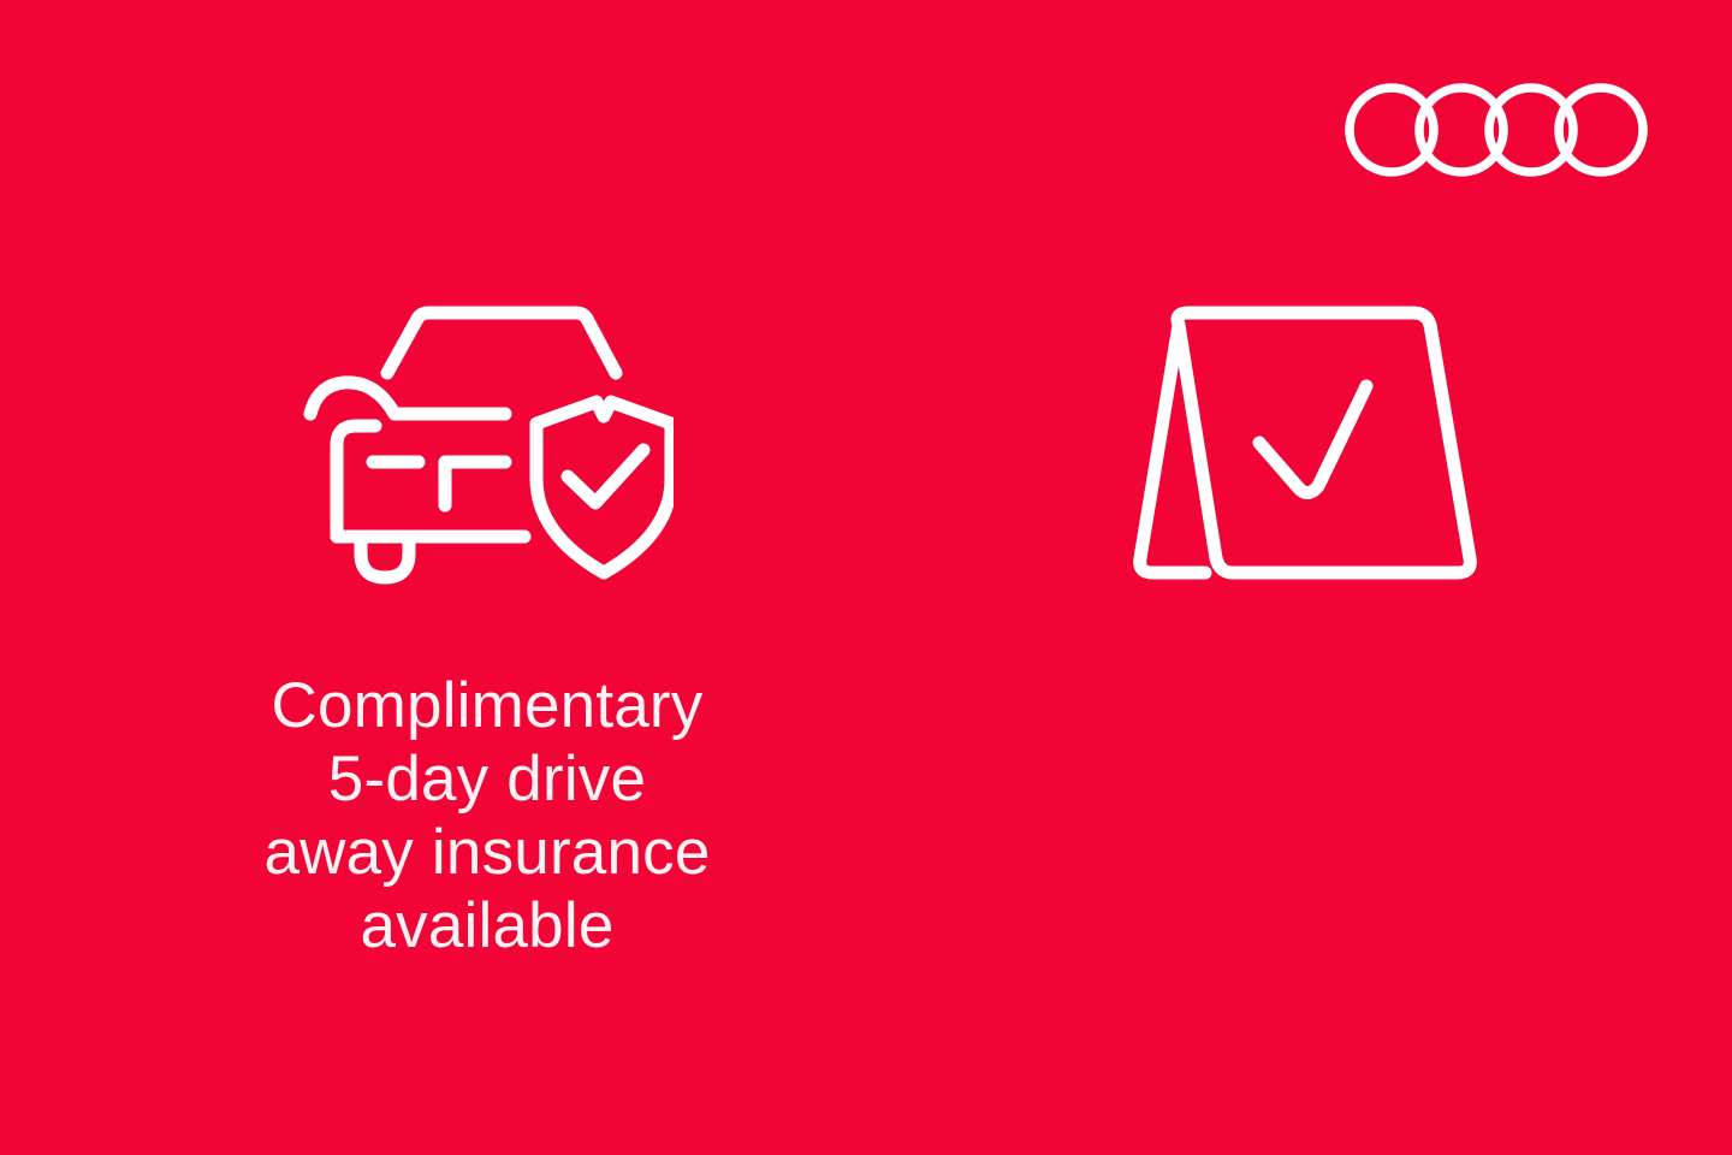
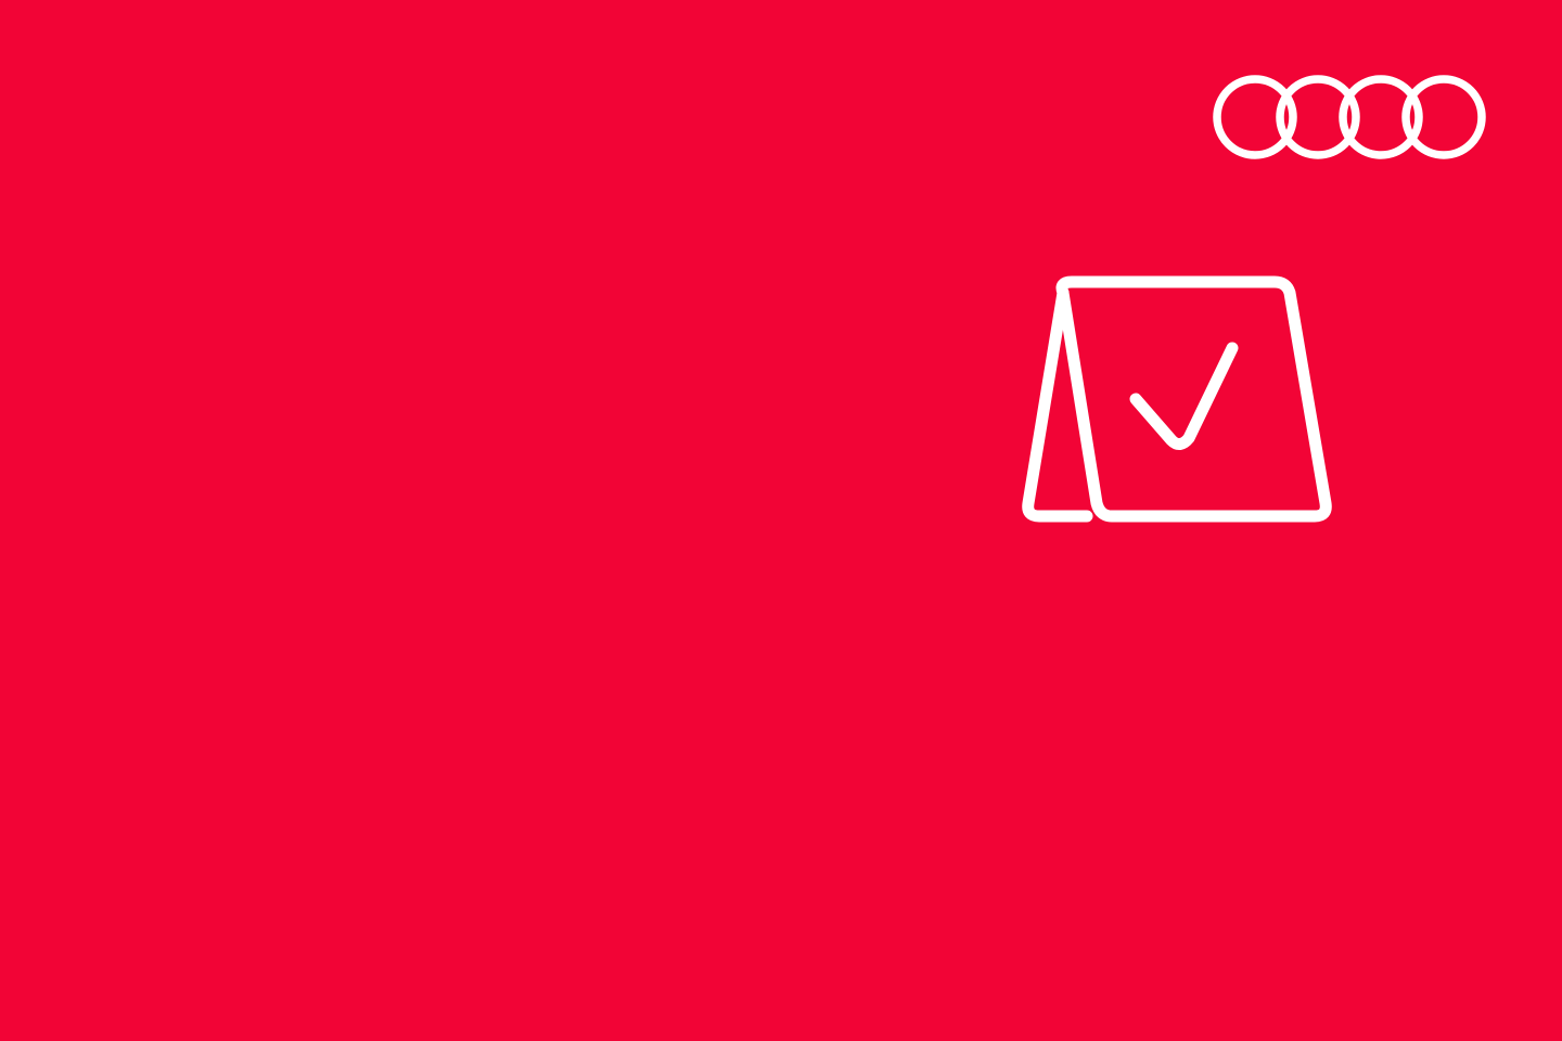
- Complimentary
- 5-day drive
- away insurance
- available
